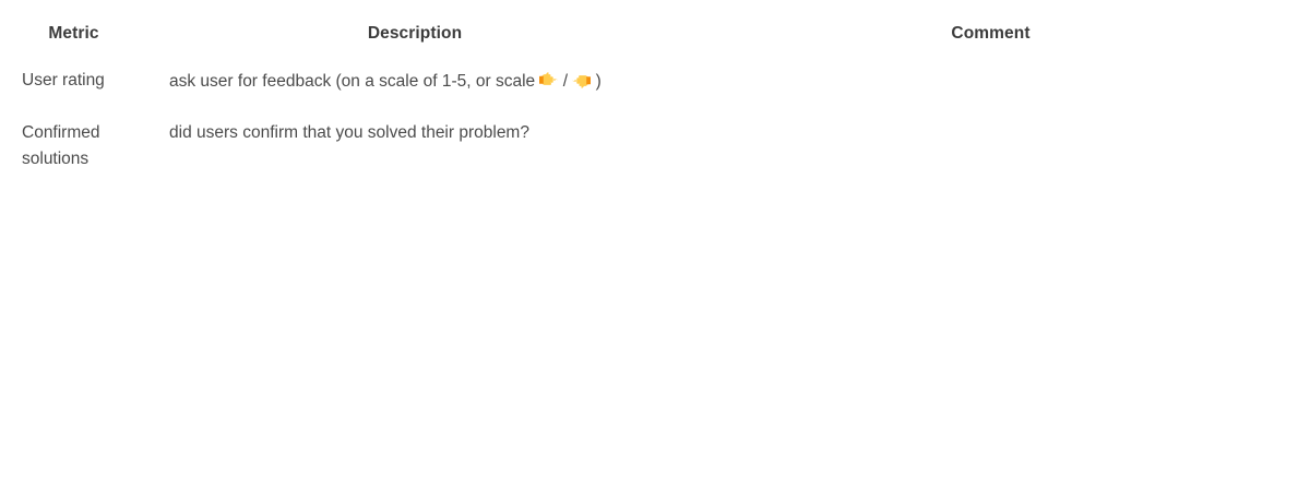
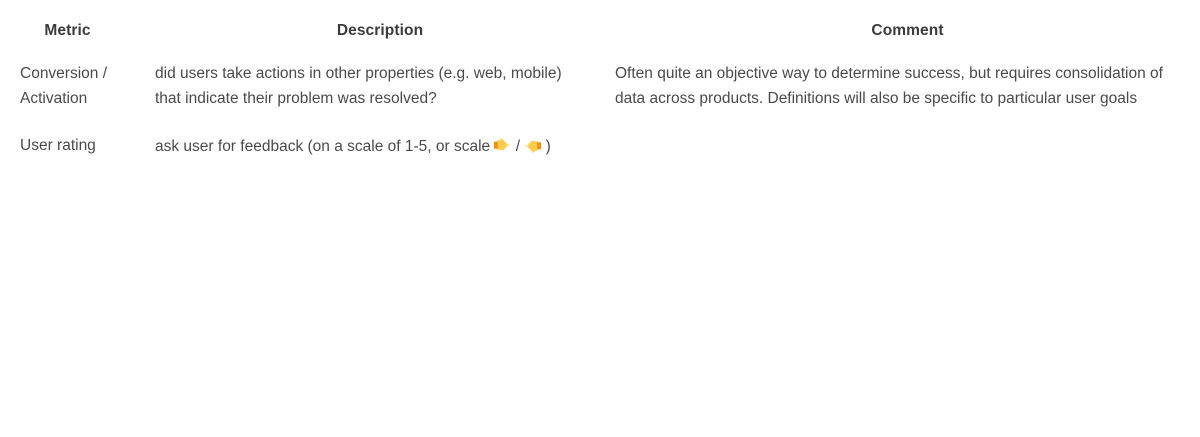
  Metric	Description	Comment
+ Conversion / Activation	did users take actions in other properties (e.g. web, mobile) that indicate their problem was resolved?	Often quite an objective way to determine success, but requires consolidation of data across products. Definitions will also be specific to particular user goals
  User rating	ask user for feedback (on a scale of 1-5, or scale / )
- Confirmed solutions	did users confirm that you solved their problem?
